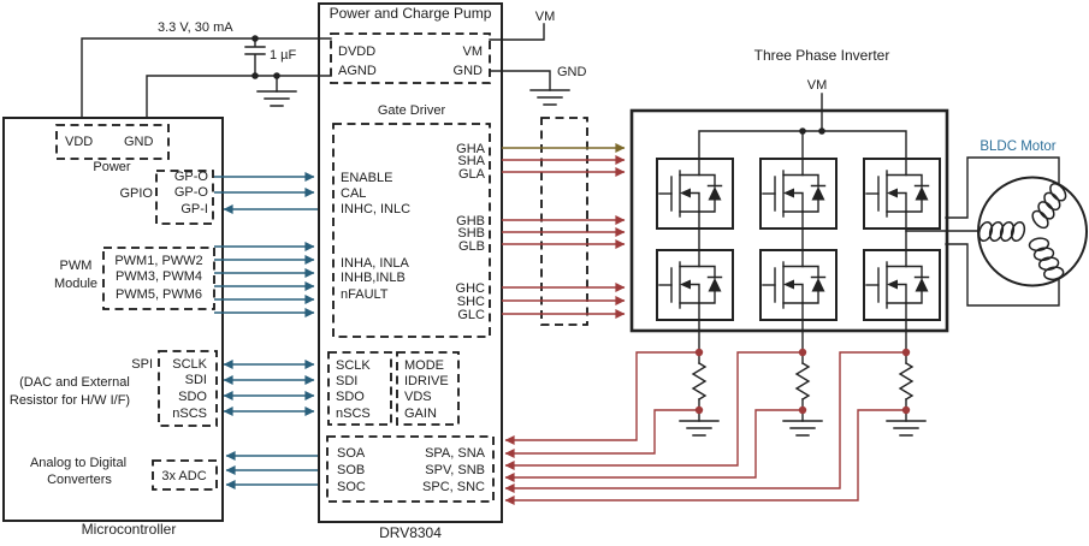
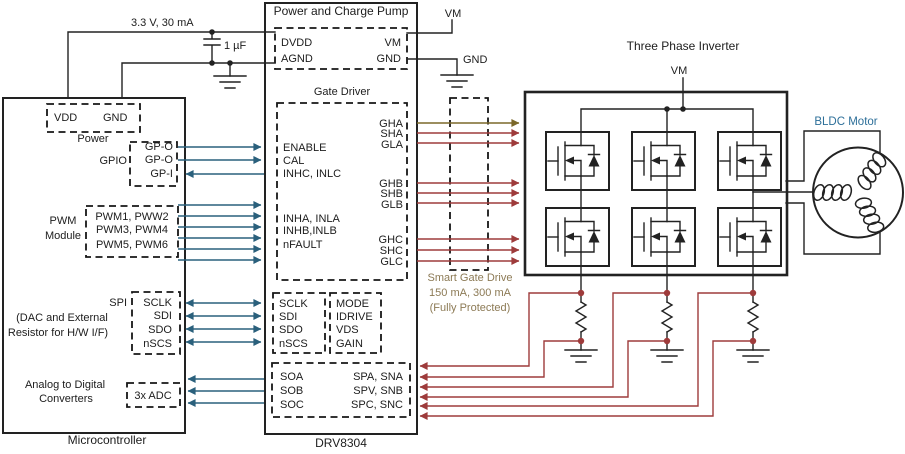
  VDD
  GND
  Power
  GP-O
  GP-O
  GP-I
  GPIO
  PWM1, PWW2
  PWM3, PWM4
  PWM5, PWM6
  PWM
  Module
  SCLK
  SDI
  SDO
  nSCS
  SPI
  (DAC and External
  Resistor for H/W I/F)
  3x ADC
  Analog to Digital
  Converters
  Microcontroller
  Power and Charge Pump
  DVDD
  AGND
  VM
  GND
  Gate Driver
  ENABLE
  CAL
  INHC, INLC
  INHA, INLA
  INHB,INLB
  nFAULT
  GHA
  SHA
  GLA
  GHB
  SHB
  GLB
  GHC
  SHC
  GLC
  SCLK
  SDI
  SDO
  nSCS
  MODE
  IDRIVE
  VDS
  GAIN
  SOA
  SOB
  SOC
  SPA, SNA
  SPV, SNB
  SPC, SNC
  DRV8304
  Three Phase Inverter
  VM
  BLDC Motor
  3.3 V, 30 mA
  1 µF
  VM
  GND
+ Smart Gate Drive
+ 150 mA, 300 mA
+ (Fully Protected)
